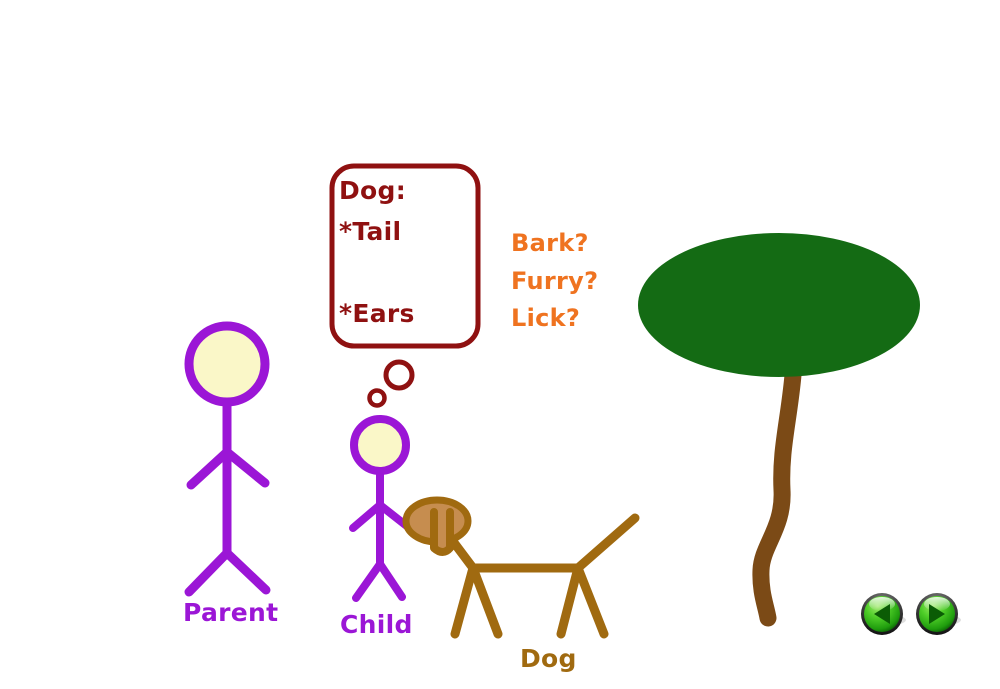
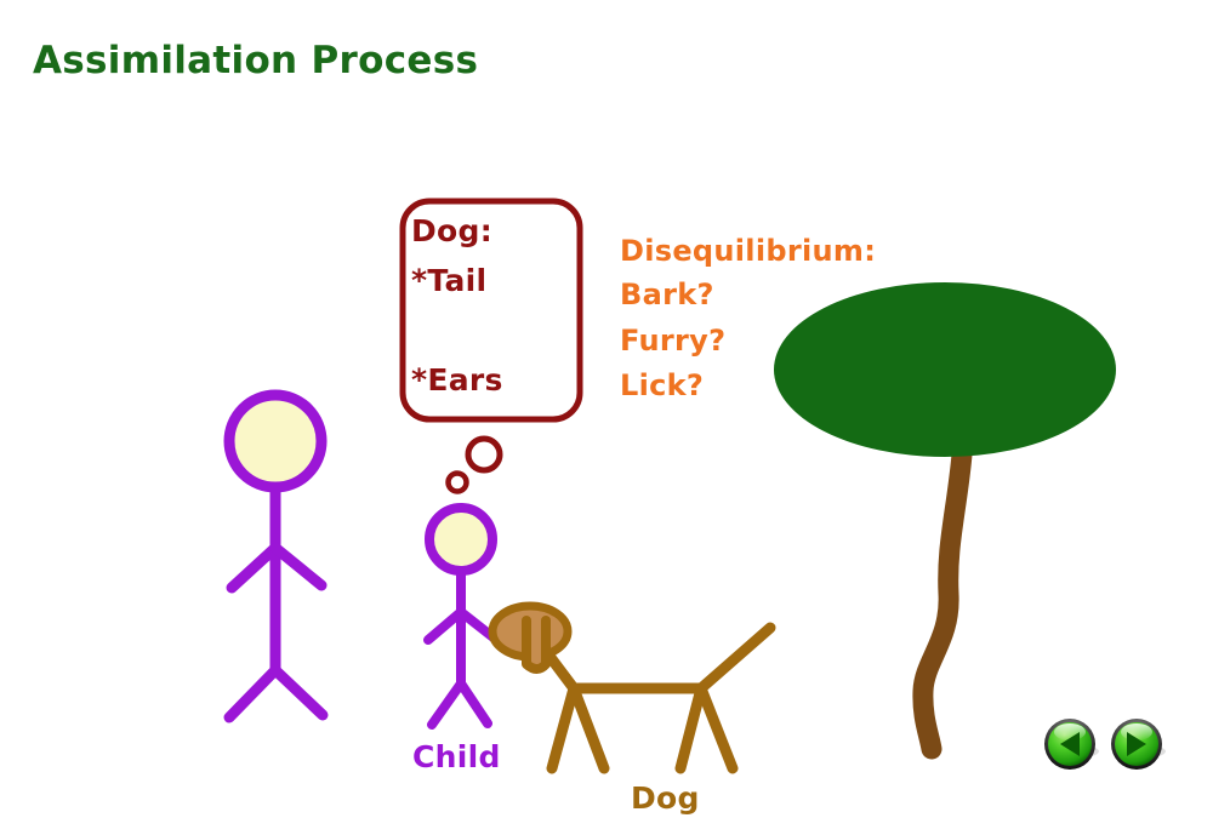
+ Assimilation Process
  Dog:
  *Tail
  *Ears
+ Disequilibrium:
  Bark?
  Furry?
  Lick?
- Parent
  Child
  Dog
